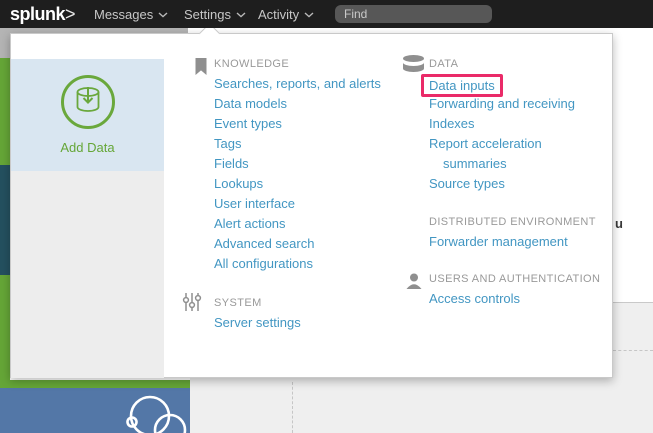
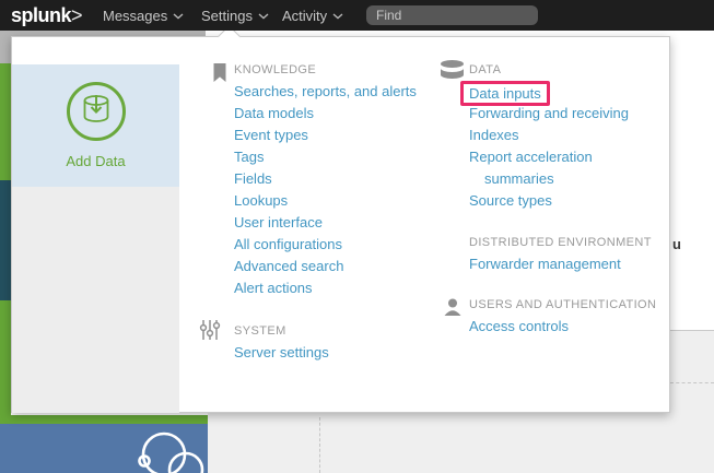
  u
  splunk>
  Messages
  Settings
  Activity
  Find
  Add Data
  KNOWLEDGE
  Searches, reports, and alerts
  Data models
  Event types
  Tags
  Fields
  Lookups
  User interface
- Alert actions
+ All configurations
  Advanced search
- All configurations
+ Alert actions
  SYSTEM
  Server settings
  DATA
  Data inputs
  Forwarding and receiving
  Indexes
  Report acceleration summaries
  Source types
  DISTRIBUTED ENVIRONMENT
  Forwarder management
  USERS AND AUTHENTICATION
  Access controls
